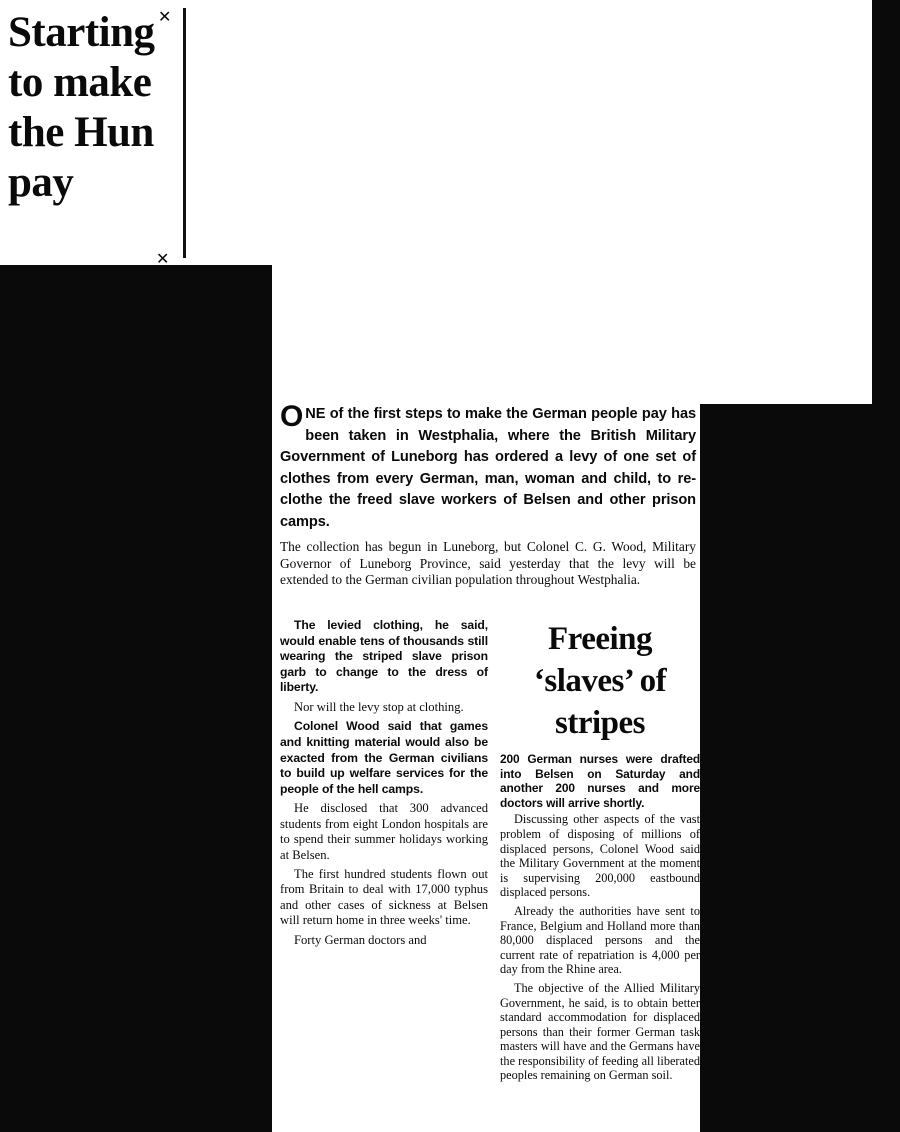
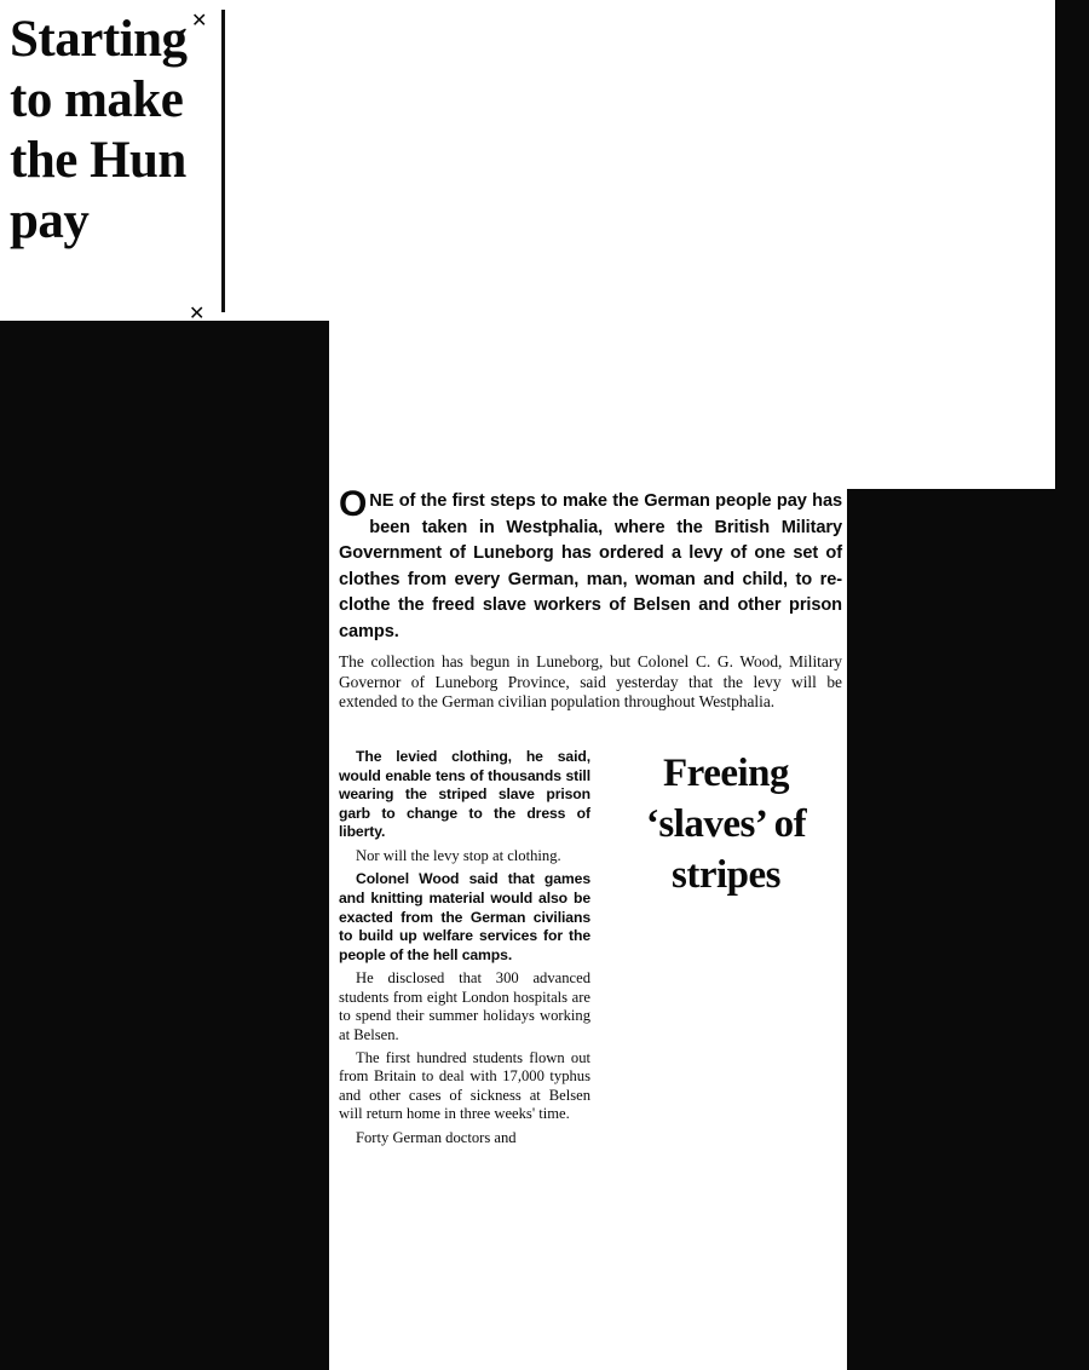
  ✕
  Starting
  to make
  the Hun
  pay
  ✕
  O
  NE of the first steps to make the German people pay has been taken in Westphalia, where the British Military Government of Luneborg has ordered a levy of one set of clothes from every German, man, woman and child, to re-clothe the freed slave workers of Belsen and other prison camps.
  The collection has begun in Luneborg, but Colonel C. G. Wood, Military Governor of Luneborg Province, said yesterday that the levy will be extended to the German civilian population throughout Westphalia.
  The levied clothing, he said, would enable tens of thousands still wearing the striped slave prison garb to change to the dress of liberty.
  Nor will the levy stop at clothing.
  Colonel Wood said that games and knitting material would also be exacted from the German civilians to build up welfare services for the people of the hell camps.
  He disclosed that 300 advanced students from eight London hospitals are to spend their summer holidays working at Belsen.
  The first hundred students flown out from Britain to deal with 17,000 typhus and other cases of sickness at Belsen will return home in three weeks' time.
  Forty German doctors and
  Freeing
  ‘slaves’ of
  stripes
- 200 German nurses were drafted into Belsen on Saturday and another 200 nurses and more doctors will arrive shortly.
- Discussing other aspects of the vast problem of disposing of millions of displaced persons, Colonel Wood said the Military Government at the moment is supervising 200,000 eastbound displaced persons.
- Already the authorities have sent to France, Belgium and Holland more than 80,000 displaced persons and the current rate of repatriation is 4,000 per day from the Rhine area.
- The objective of the Allied Military Government, he said, is to obtain better standard accommodation for displaced persons than their former German task masters will have and the Germans have the responsibility of feeding all liberated peoples remaining on German soil.
